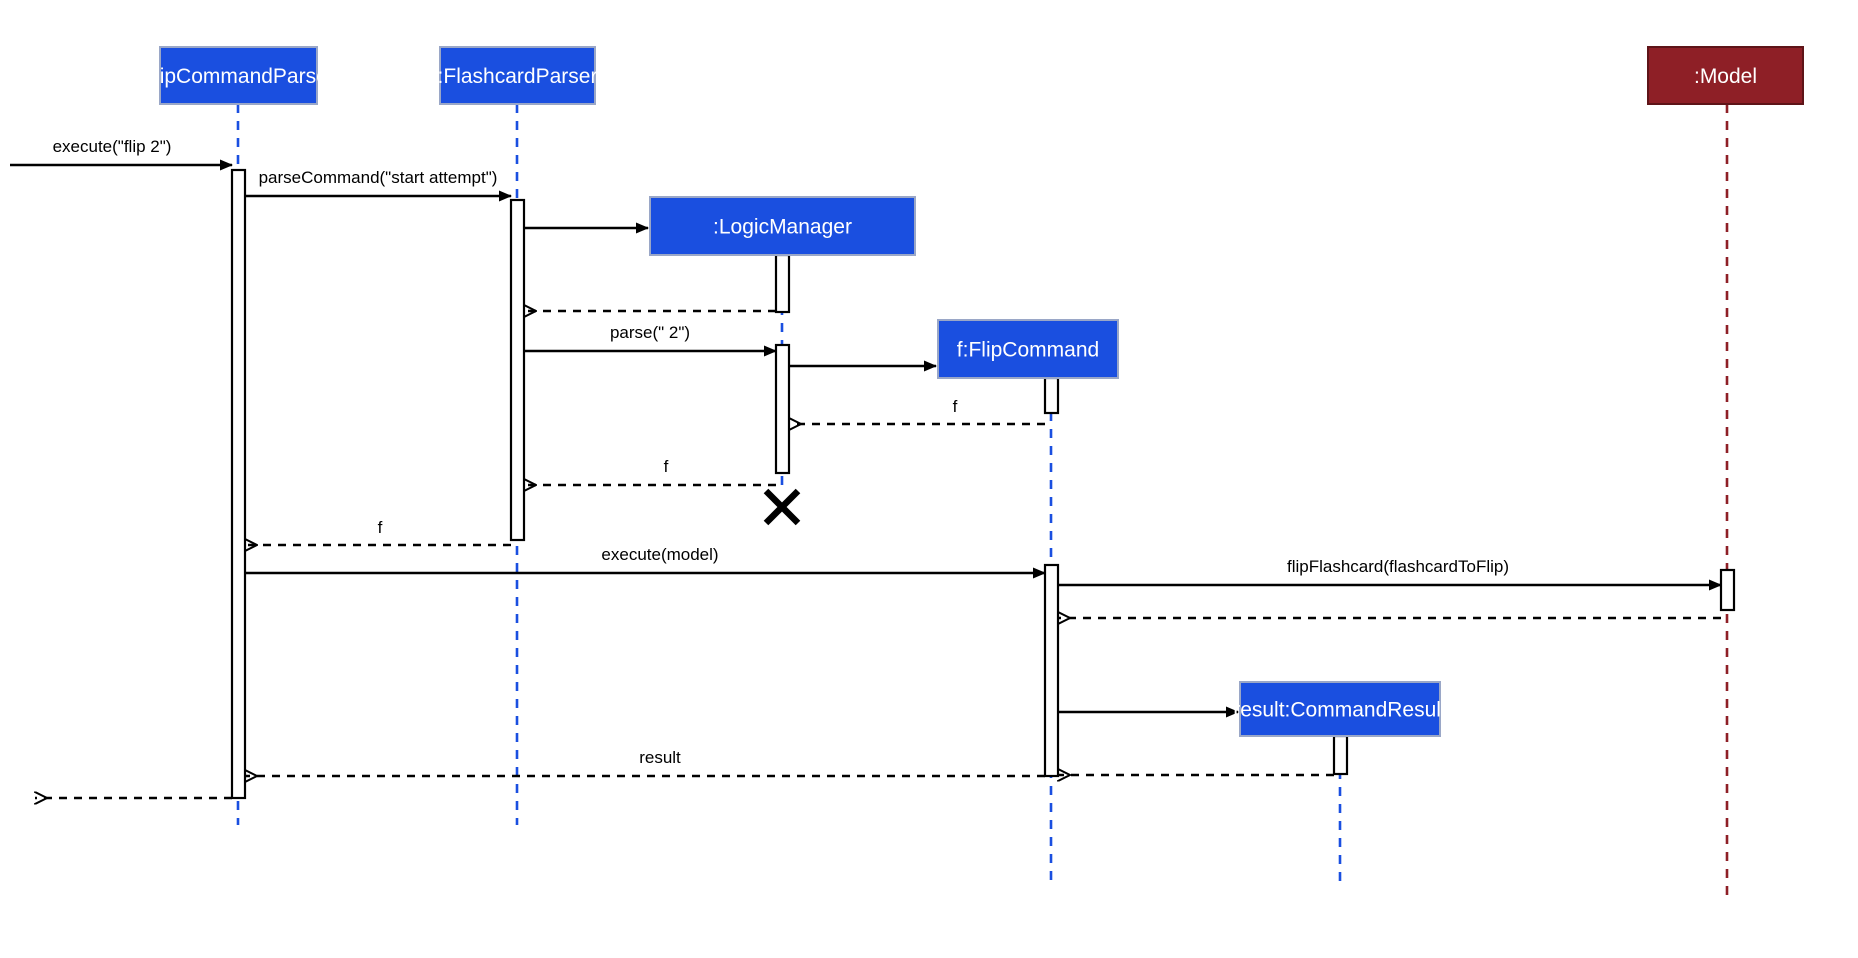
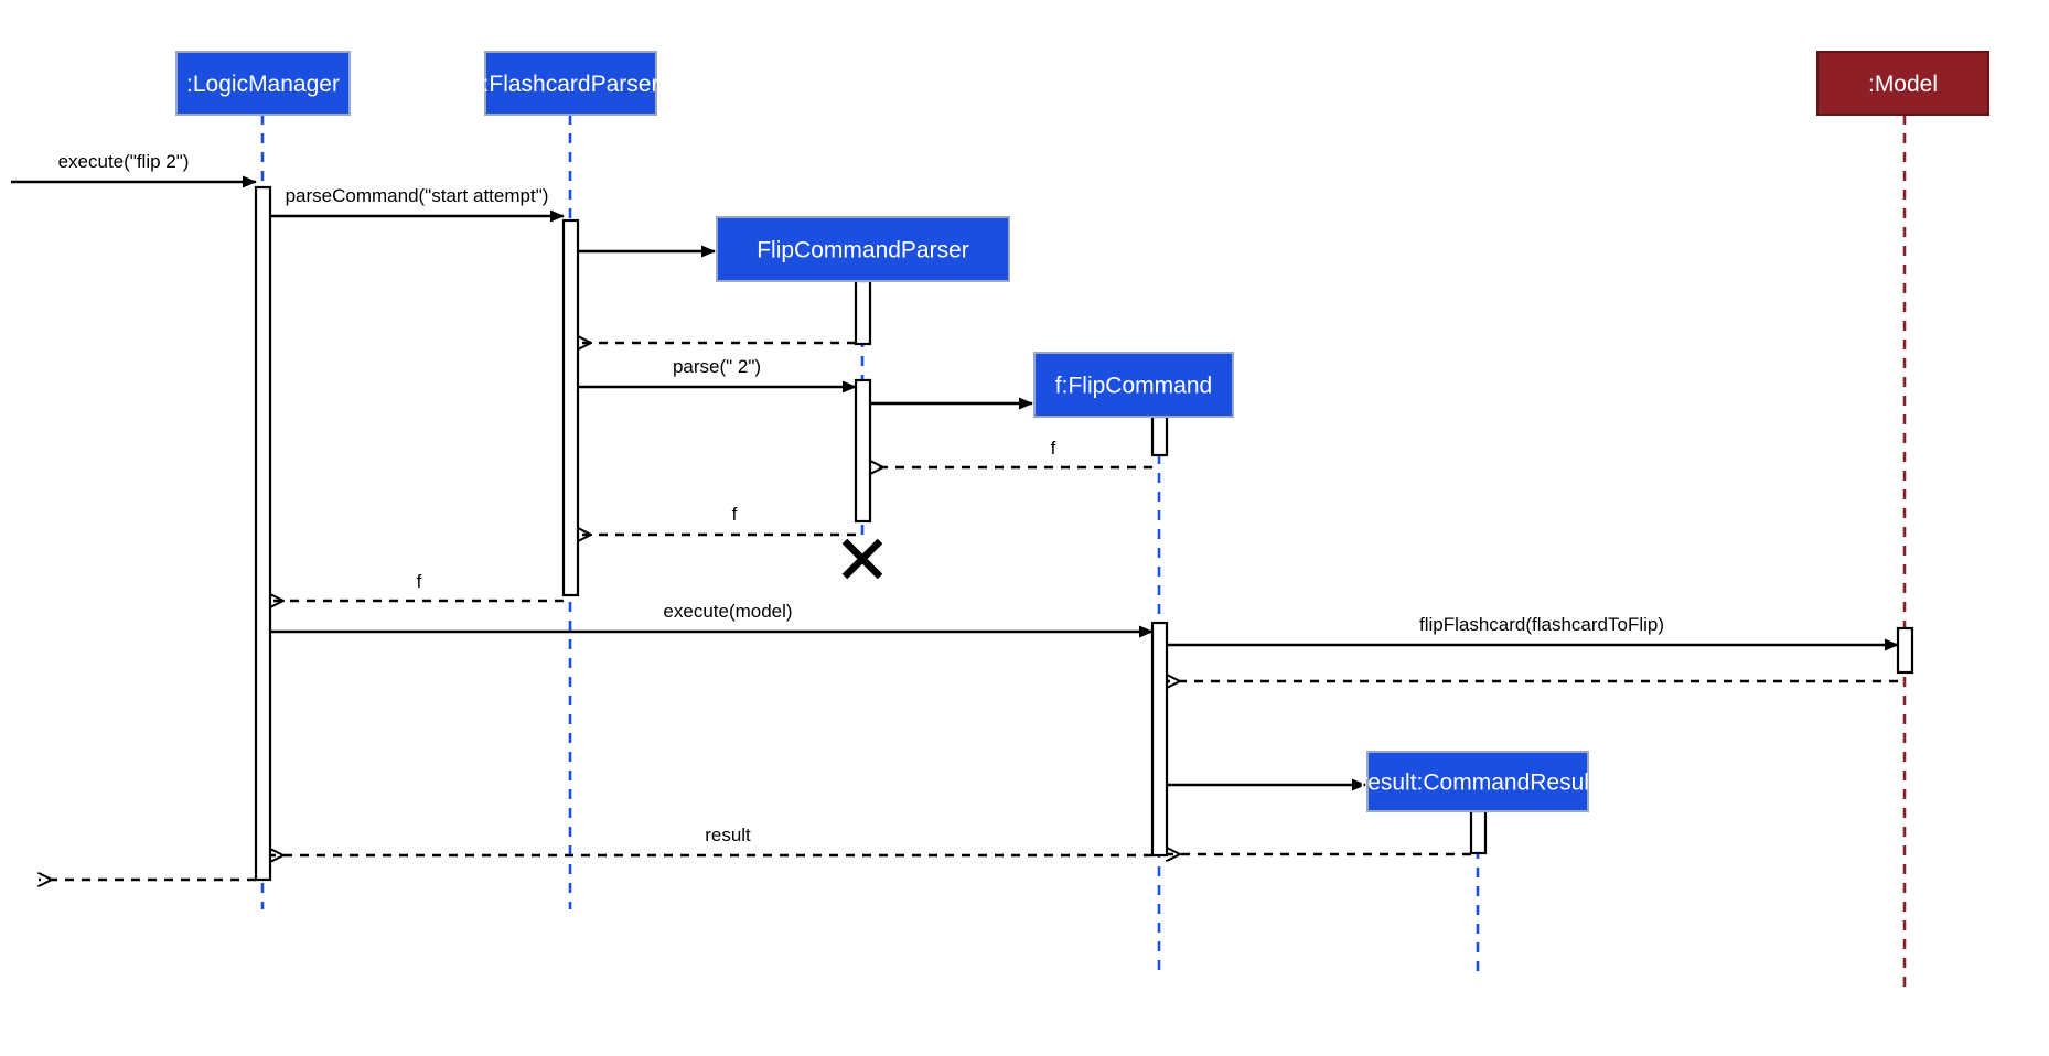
  execute("flip 2")
  parseCommand("start attempt")
  parse(" 2")
  f
  f
  f
  execute(model)
  flipFlashcard(flashcardToFlip)
  result
- FlipCommandParser
+ :LogicManager
  :FlashcardParser
- :LogicManager
+ FlipCommandParser
  f:FlipCommand
  result:CommandResult
  :Model
